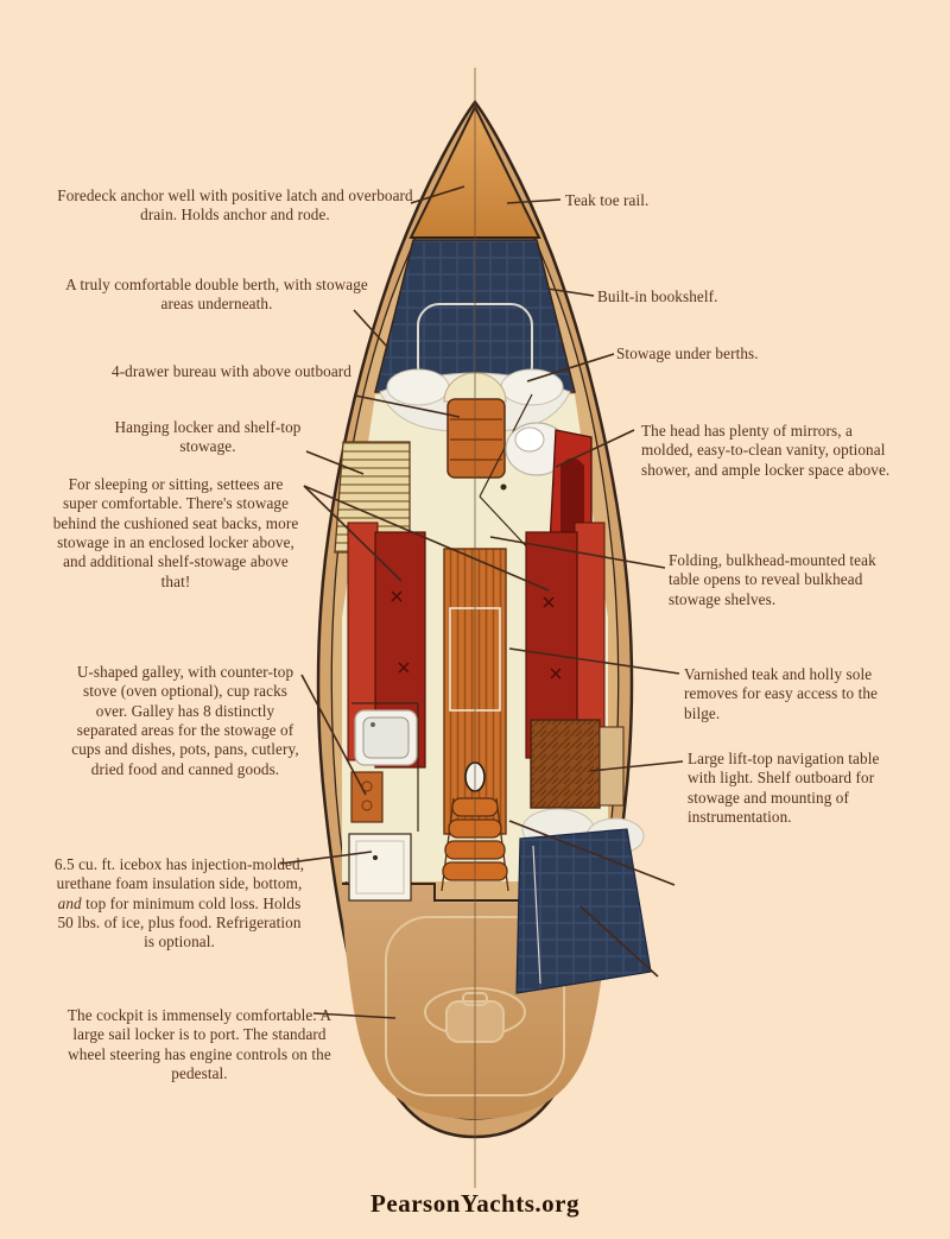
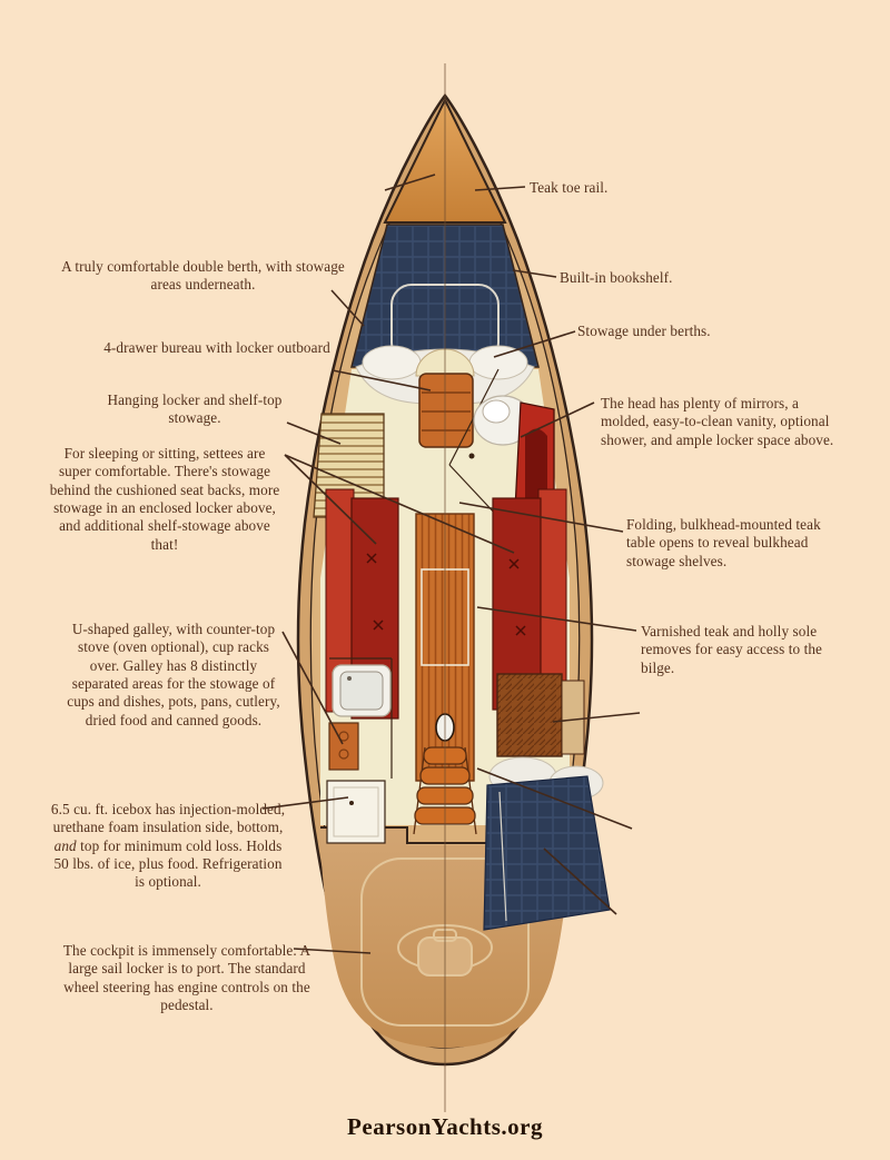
- Foredeck anchor well with positive latch and overboard drain. Holds anchor and rode.
  A truly comfortable double berth, with stowage areas underneath.
- 4-drawer bureau with above outboard
+ 4-drawer bureau with locker outboard
  Hanging locker and shelf-top stowage.
  For sleeping or sitting, settees are super comfortable. There's stowage behind the cushioned seat backs, more stowage in an enclosed locker above, and additional shelf-stowage above that!
  U-shaped galley, with counter-top stove (oven optional), cup racks over. Galley has 8 distinctly separated areas for the stowage of cups and dishes, pots, pans, cutlery, dried food and canned goods.
  6.5 cu. ft. icebox has injection-molded, urethane foam insulation side, bottom, and top for minimum cold loss. Holds 50 lbs. of ice, plus food. Refrigeration is optional.
  The cockpit is immensely comfortable. A large sail locker is to port. The standard wheel steering has engine controls on the pedestal.
  Teak toe rail.
  Built-in bookshelf.
  Stowage under berths.
  The head has plenty of mirrors, a molded, easy-to-clean vanity, optional shower, and ample locker space above.
  Folding, bulkhead-mounted teak table opens to reveal bulkhead stowage shelves.
  Varnished teak and holly sole removes for easy access to the bilge.
- Large lift-top navigation table with light. Shelf outboard for stowage and mounting of instrumentation.
  PearsonYachts.org
